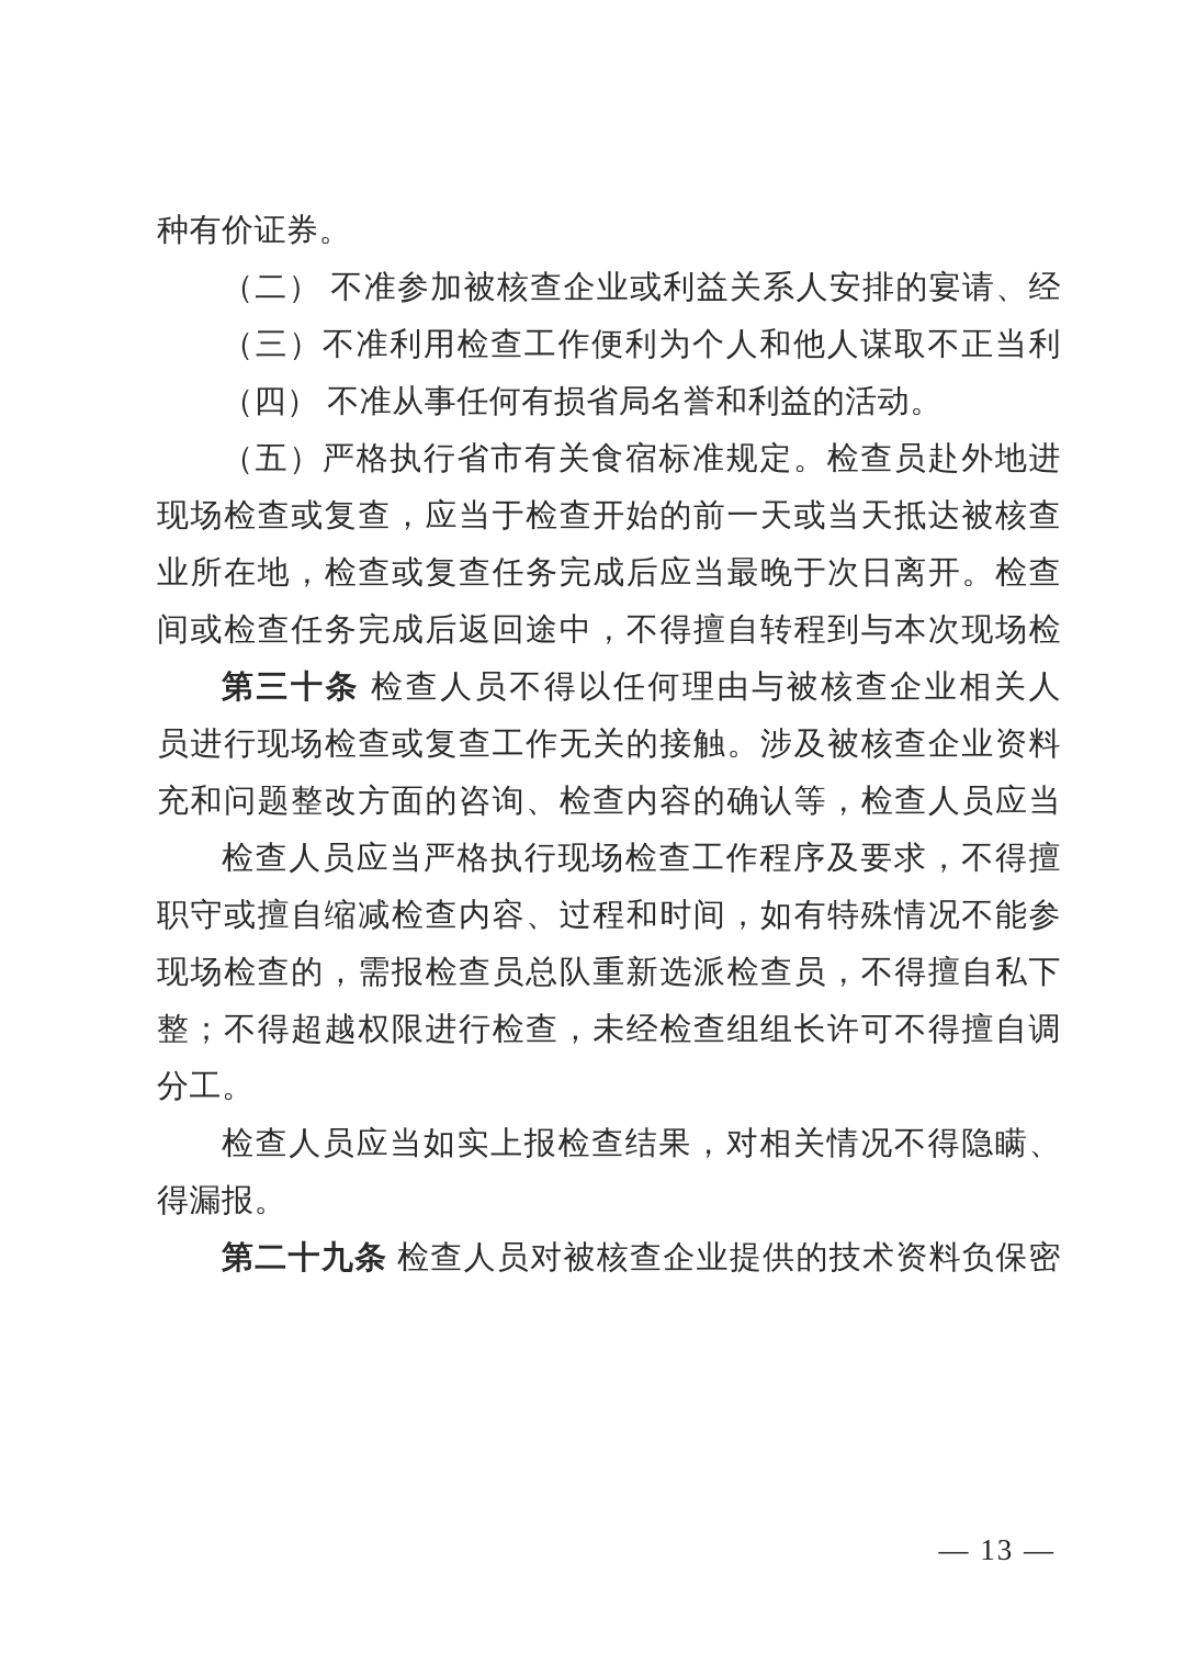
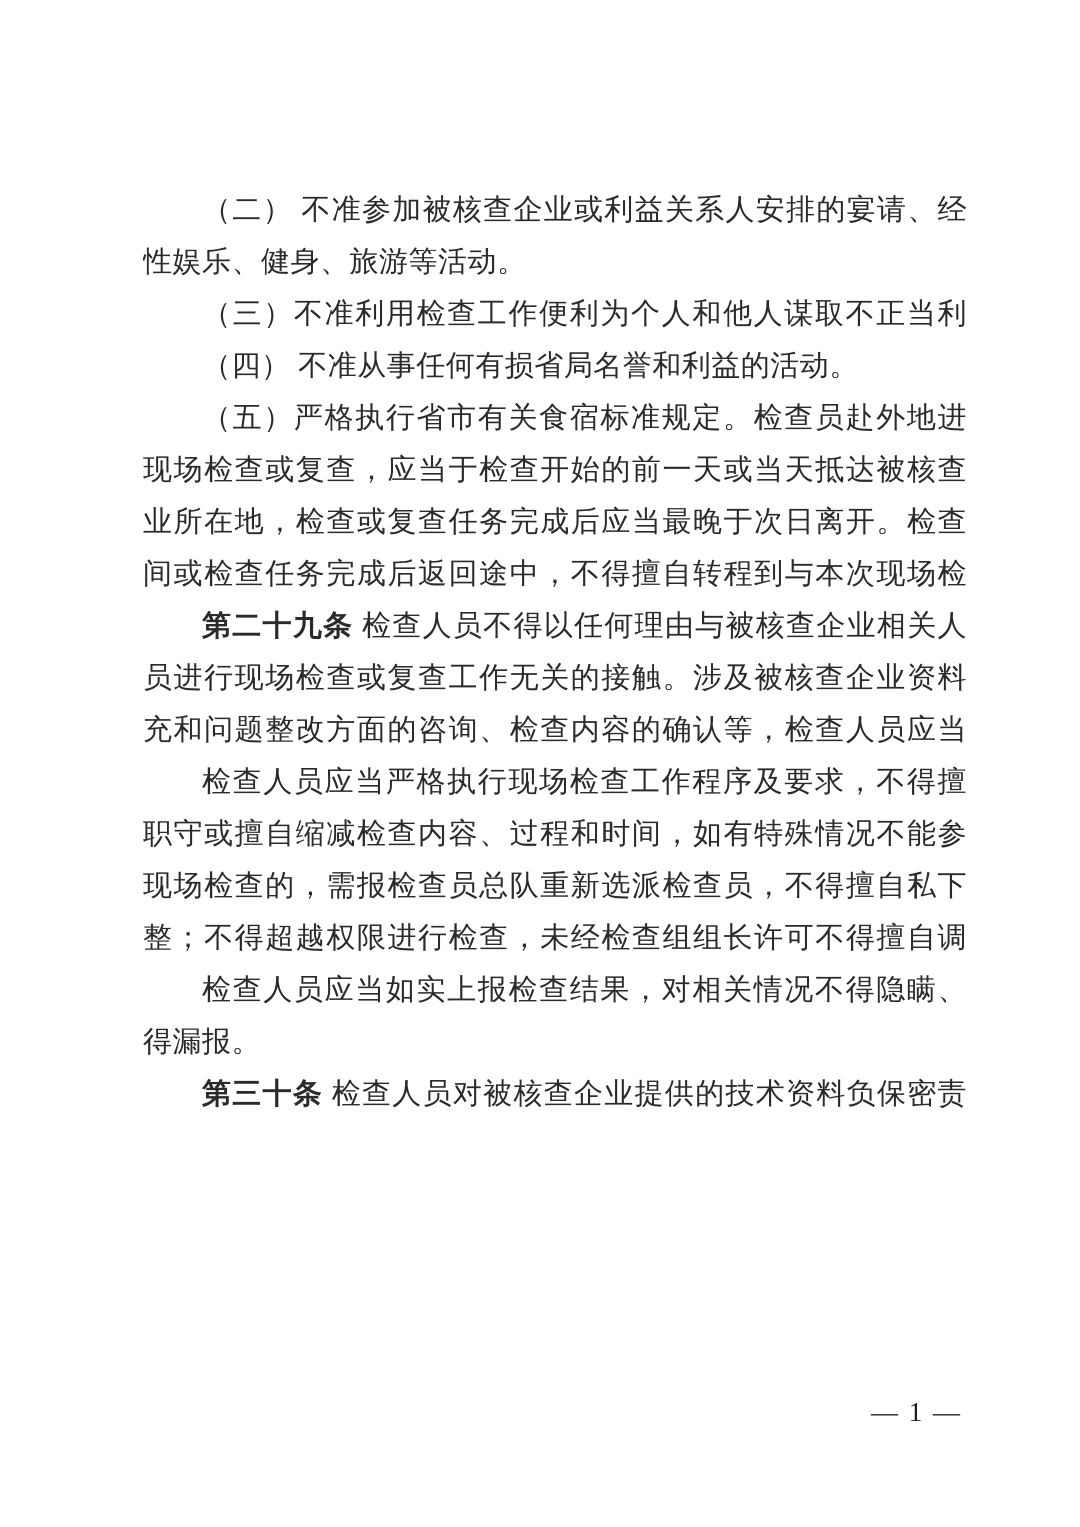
- 种有价证券。
  （二） 不准参加被核查企业或利益关系人安排的宴请、经
+ 性娱乐、健身、旅游等活动。
  （三）不准利用检查工作便利为个人和他人谋取不正当利
  （四） 不准从事任何有损省局名誉和利益的活动。
  （五）严格执行省市有关食宿标准规定。检查员赴外地进
  现场检查或复查，应当于检查开始的前一天或当天抵达被核查
  业所在地，检查或复查任务完成后应当最晚于次日离开。检查
  间或检查任务完成后返回途中，不得擅自转程到与本次现场检
- 第三十条 检查人员不得以任何理由与被核查企业相关人
+ 第二十九条 检查人员不得以任何理由与被核查企业相关人
  员进行现场检查或复查工作无关的接触。涉及被核查企业资料
  充和问题整改方面的咨询、检查内容的确认等，检查人员应当
  检查人员应当严格执行现场检查工作程序及要求，不得擅
  职守或擅自缩减检查内容、过程和时间，如有特殊情况不能参
  现场检查的，需报检查员总队重新选派检查员，不得擅自私下
  整；不得超越权限进行检查，未经检查组组长许可不得擅自调
- 分工。
  检查人员应当如实上报检查结果，对相关情况不得隐瞒、
  得漏报。
- 第二十九条 检查人员对被核查企业提供的技术资料负保密
+ 第三十条 检查人员对被核查企业提供的技术资料负保密责
- — 13 —
+ — 1 —
